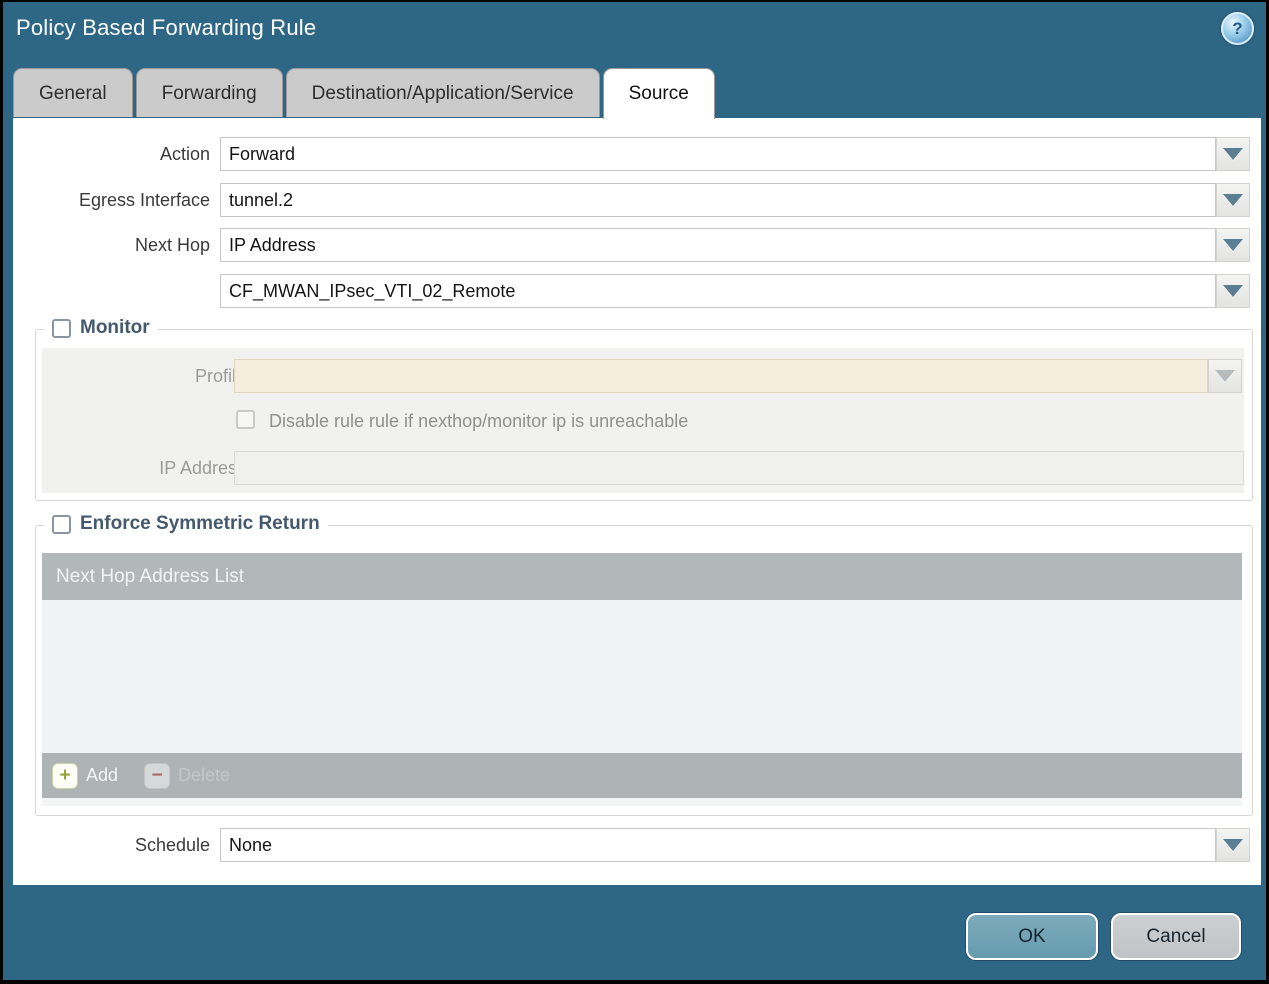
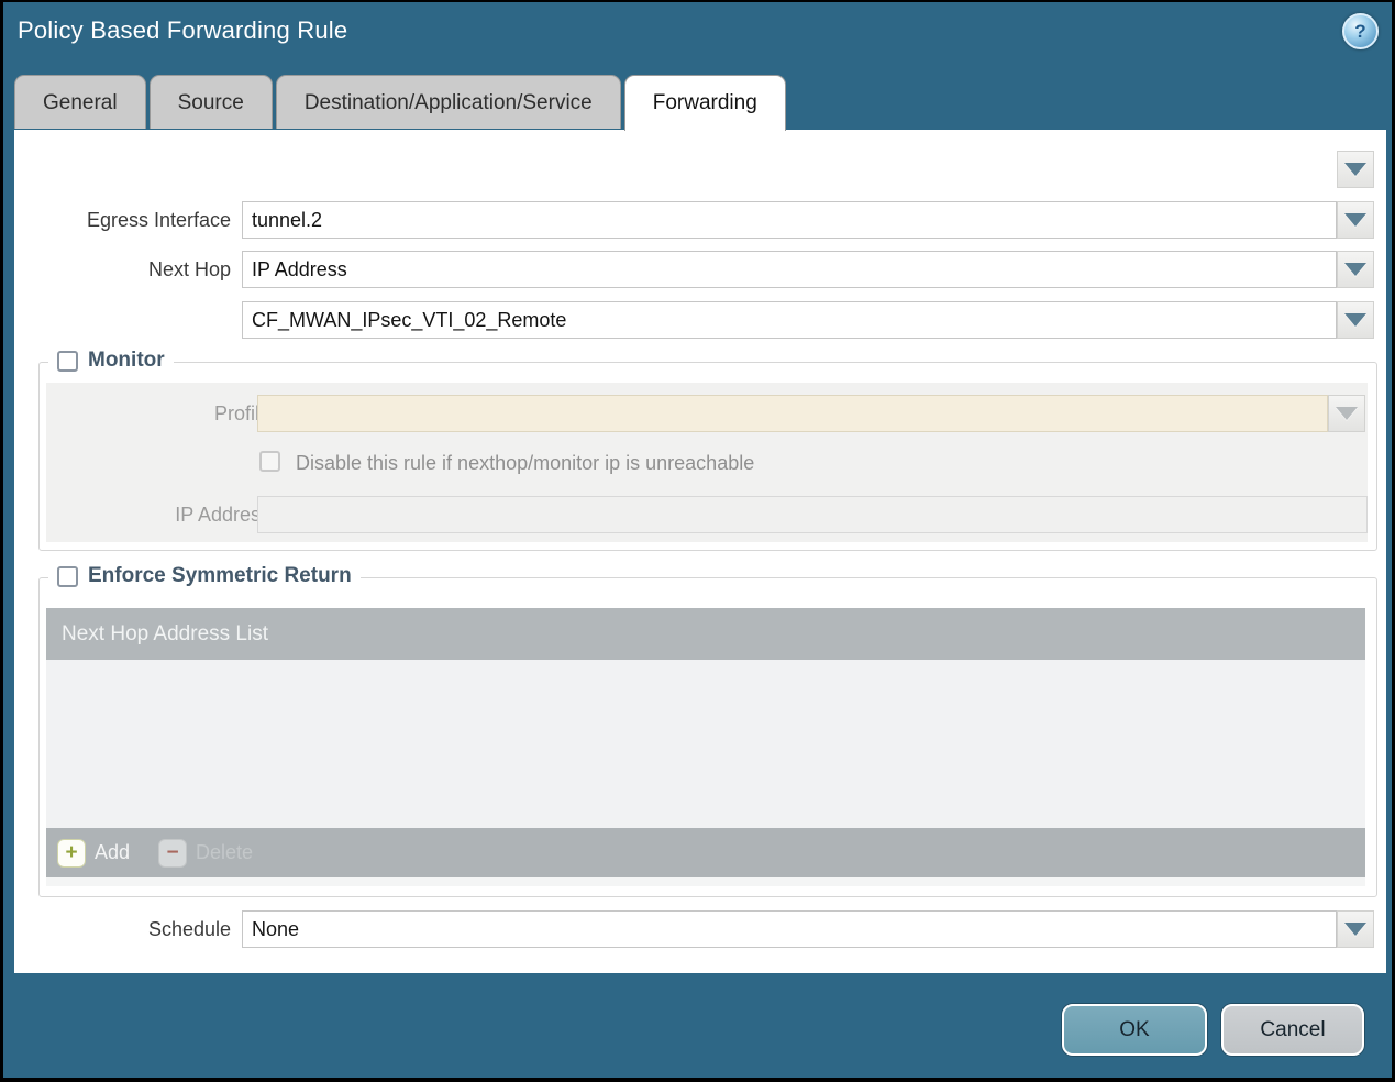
  Policy Based Forwarding Rule
  ?
  General
- Forwarding
+ Source
  Destination/Application/Service
- Source
+ Forwarding
- Action
- Forward
  Egress Interface
  tunnel.2
  Next Hop
  IP Address
  CF_MWAN_IPsec_VTI_02_Remote
  Monitor
  Profi
- Disable rule rule if nexthop/monitor ip is unreachable
+ Disable this rule if nexthop/monitor ip is unreachable
  IP Addres
  Enforce Symmetric Return
  Next Hop Address List
  +
  Add
  −
  Schedule
  None
  OK
  Cancel
